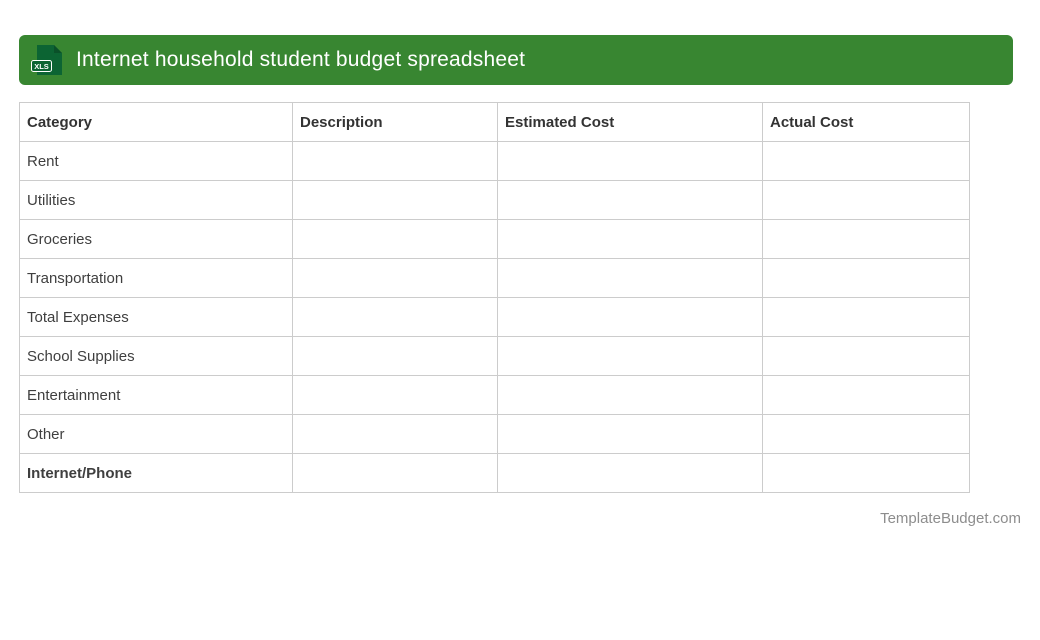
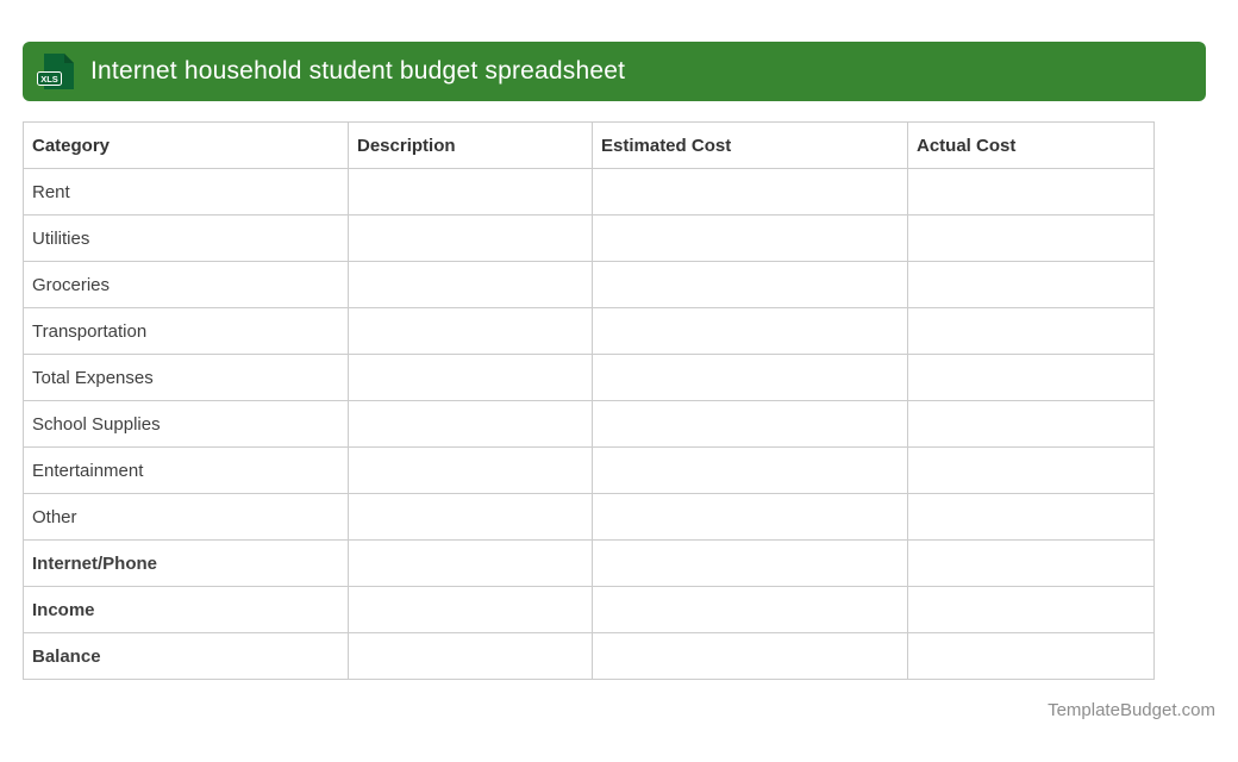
  XLS
  Internet household student budget spreadsheet
  Category	Description	Estimated Cost	Actual Cost
  Rent
  Utilities
  Groceries
  Transportation
  Total Expenses
  School Supplies
  Entertainment
  Other
  Internet/Phone
+ Income
+ Balance
  TemplateBudget.com
